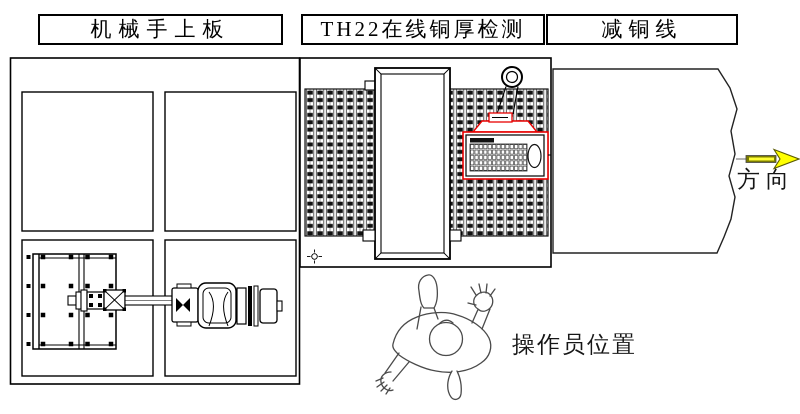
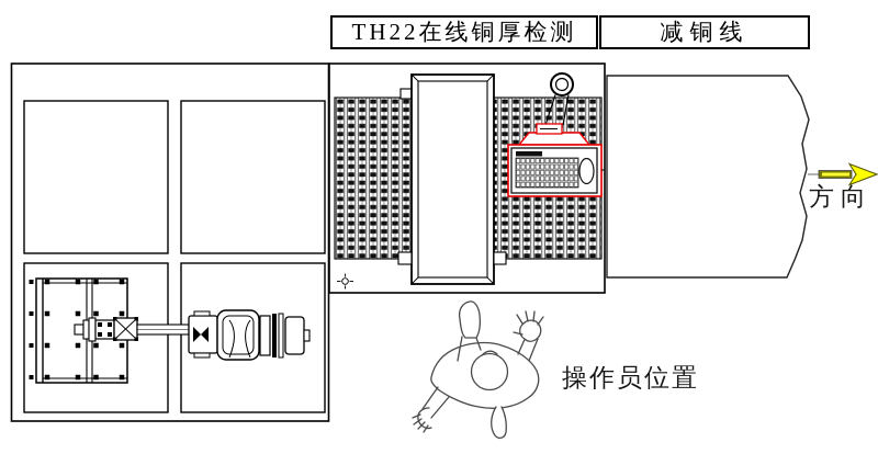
- 机械手上板
  TH22在线铜厚检测
  减铜线
  方向
  操作员位置
